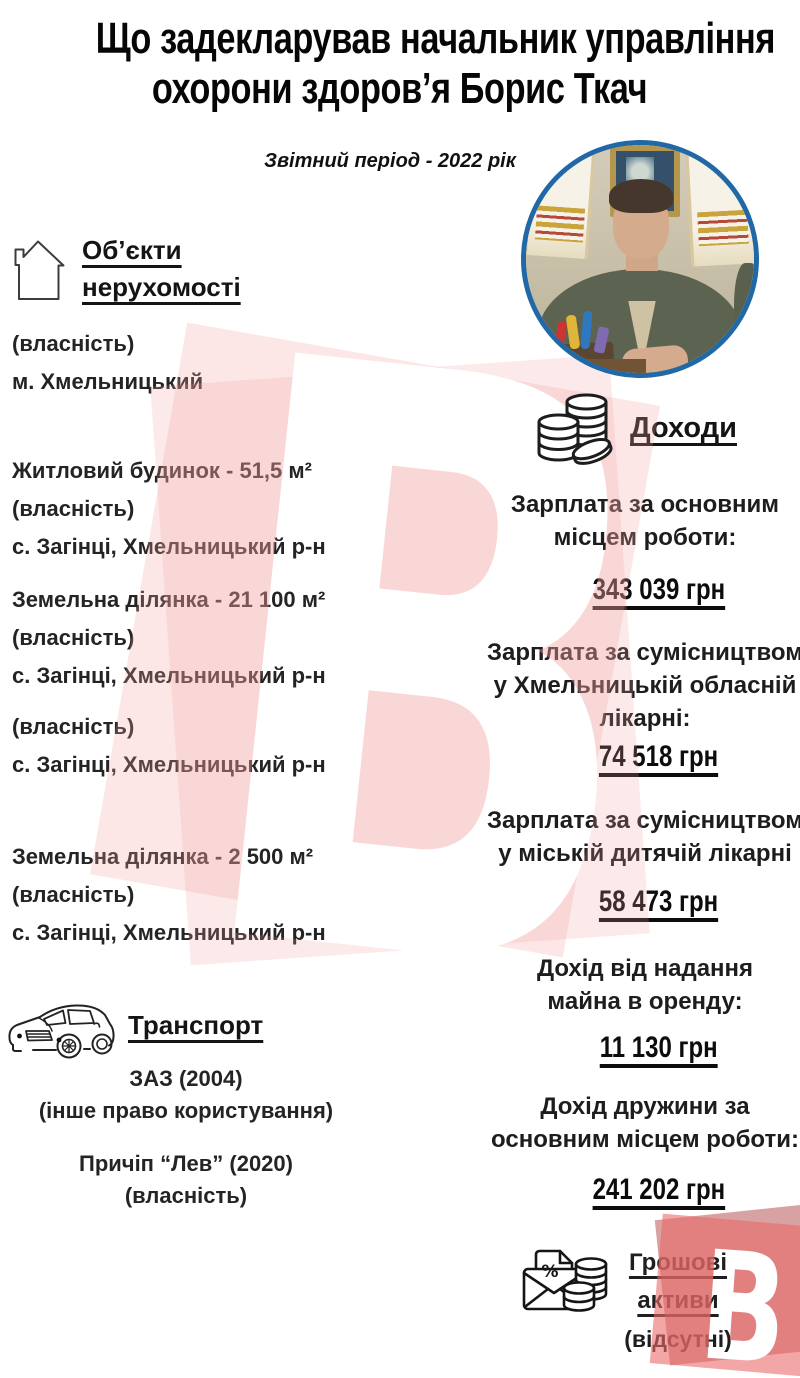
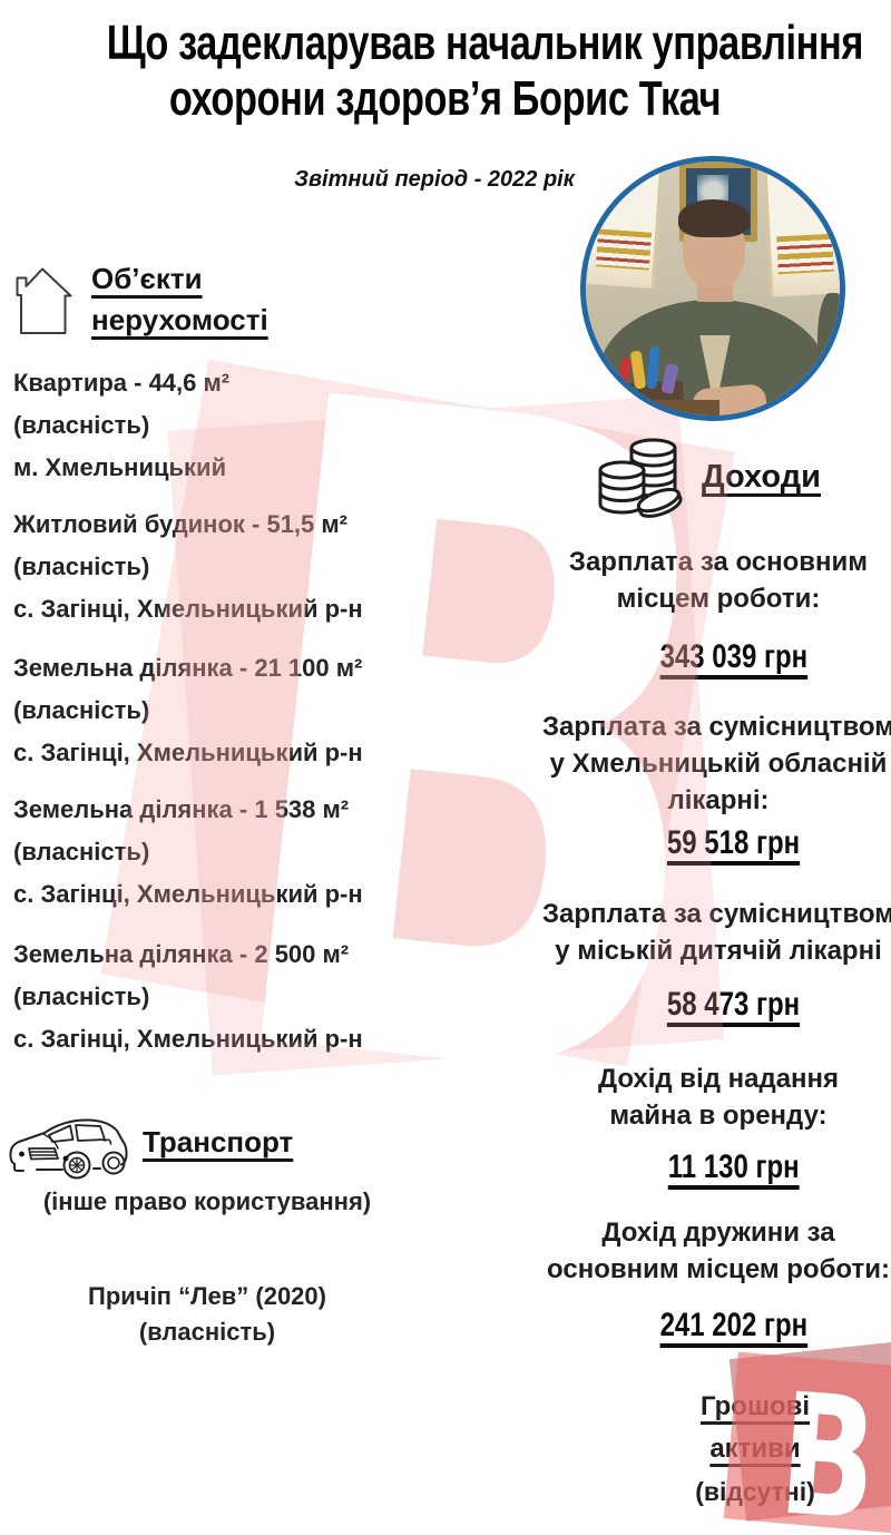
  Що задекларував начальник управління
  охорони здоров’я Борис Ткач
  Звітний період - 2022 рік
  Об’єкти
  нерухомості
+ Квартира - 44,6 м²
  (власність)
  м. Хмельницький
  Житловий будинок - 51,5 м²
  (власність)
  с. Загінці, Хмельницький р-н
  Земельна ділянка - 21 100 м²
  (власність)
  с. Загінці, Хмельницький р-н
+ Земельна ділянка - 1 538 м²
  (власність)
  с. Загінці, Хмельницький р-н
  Земельна ділянка - 2 500 м²
  (власність)
  с. Загінці, Хмельницький р-н
  Транспорт
- ЗАЗ (2004)
  (інше право користування)
  Причіп “Лев” (2020)
  (власність)
  Доходи
  Зарплата за основним
  місцем роботи:
  343 039 грн
  Зарплата за сумісництвом
  у Хмельницькій обласній
  лікарні:
- 74 518 грн
+ 59 518 грн
  Зарплата за сумісництвом
  у міській дитячій лікарні
  58 473 грн
  Дохід від надання
  майна в оренду:
  11 130 грн
  Дохід дружини за
  основним місцем роботи:
  241 202 грн
- %
  Грошові
  активи
  (відсутні)
